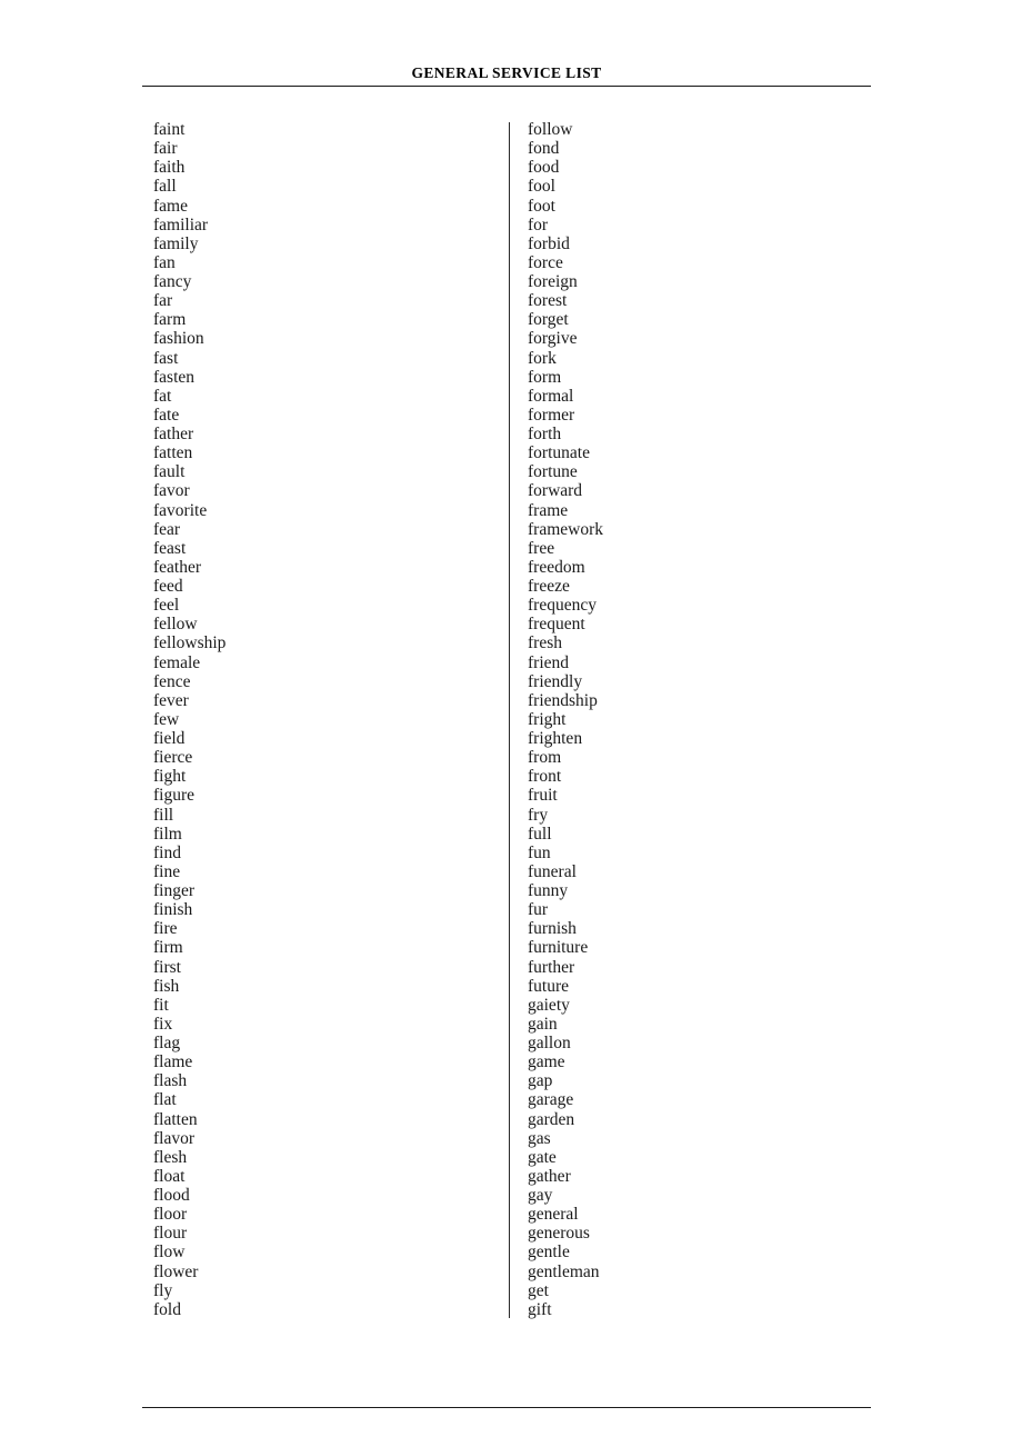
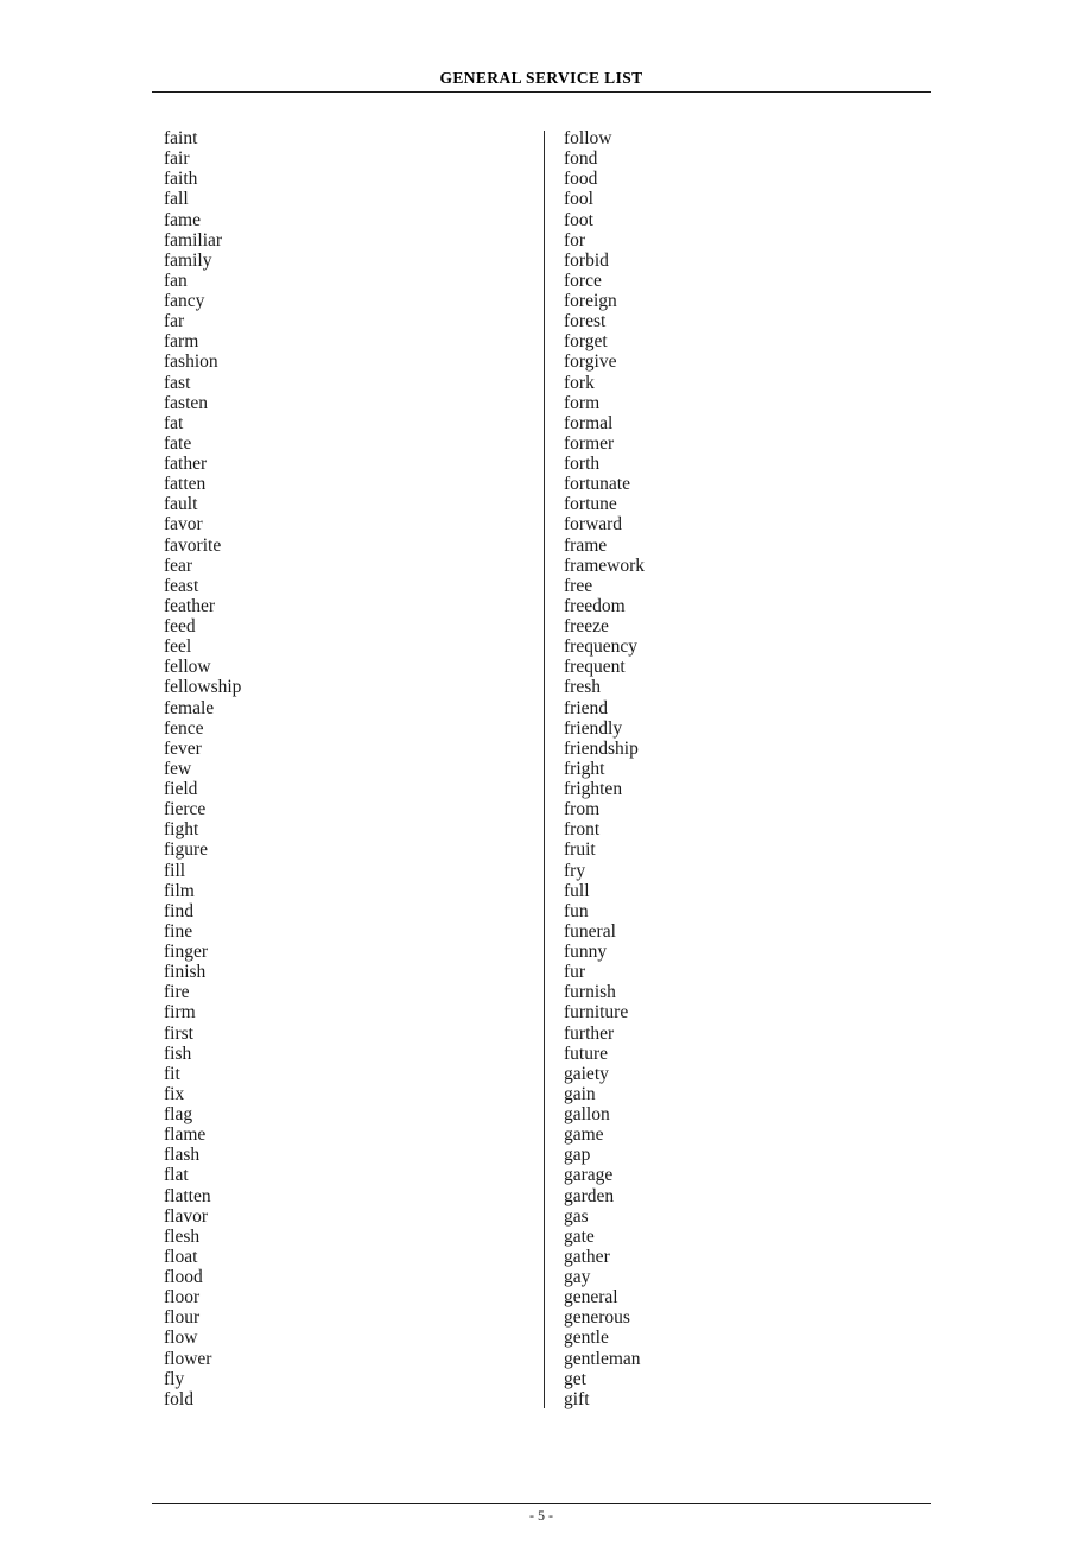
  GENERAL SERVICE LIST
  faint
  fair
  faith
  fall
  fame
  familiar
  family
  fan
  fancy
  far
  farm
  fashion
  fast
  fasten
  fat
  fate
  father
  fatten
  fault
  favor
  favorite
  fear
  feast
  feather
  feed
  feel
  fellow
  fellowship
  female
  fence
  fever
  few
  field
  fierce
  fight
  figure
  fill
  film
  find
  fine
  finger
  finish
  fire
  firm
  first
  fish
  fit
  fix
  flag
  flame
  flash
  flat
  flatten
  flavor
  flesh
  float
  flood
  floor
  flour
  flow
  flower
  fly
  fold
  follow
  fond
  food
  fool
  foot
  for
  forbid
  force
  foreign
  forest
  forget
  forgive
  fork
  form
  formal
  former
  forth
  fortunate
  fortune
  forward
  frame
  framework
  free
  freedom
  freeze
  frequency
  frequent
  fresh
  friend
  friendly
  friendship
  fright
  frighten
  from
  front
  fruit
  fry
  full
  fun
  funeral
  funny
  fur
  furnish
  furniture
  further
  future
  gaiety
  gain
  gallon
  game
  gap
  garage
  garden
  gas
  gate
  gather
  gay
  general
  generous
  gentle
  gentleman
  get
  gift
+ - 5 -
